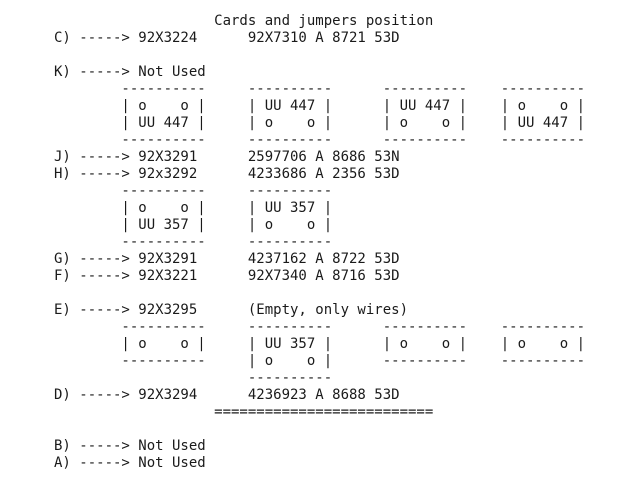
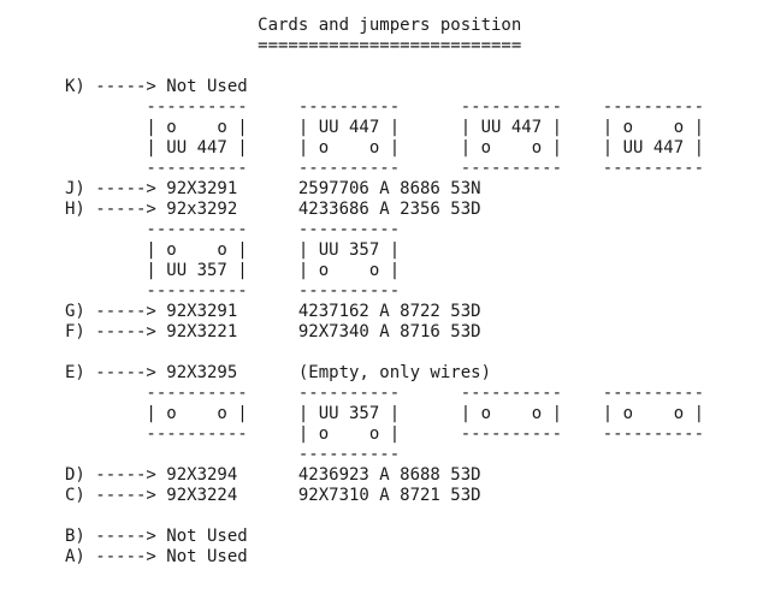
  Cards and jumpers position
- C) -----> 92X3224 92X7310 A 8721 53D
+ ==========================
  K) -----> Not Used
  ---------- ---------- ---------- ----------
  | o o | | UU 447 | | UU 447 | | o o |
  | UU 447 | | o o | | o o | | UU 447 |
  ---------- ---------- ---------- ----------
  J) -----> 92X3291 2597706 A 8686 53N
  H) -----> 92x3292 4233686 A 2356 53D
  ---------- ----------
  | o o | | UU 357 |
  | UU 357 | | o o |
  ---------- ----------
  G) -----> 92X3291 4237162 A 8722 53D
  F) -----> 92X3221 92X7340 A 8716 53D
  E) -----> 92X3295 (Empty, only wires)
  ---------- ---------- ---------- ----------
  | o o | | UU 357 | | o o | | o o |
  ---------- | o o | ---------- ----------
  ----------
  D) -----> 92X3294 4236923 A 8688 53D
- ==========================
+ C) -----> 92X3224 92X7310 A 8721 53D
  B) -----> Not Used
  A) -----> Not Used
